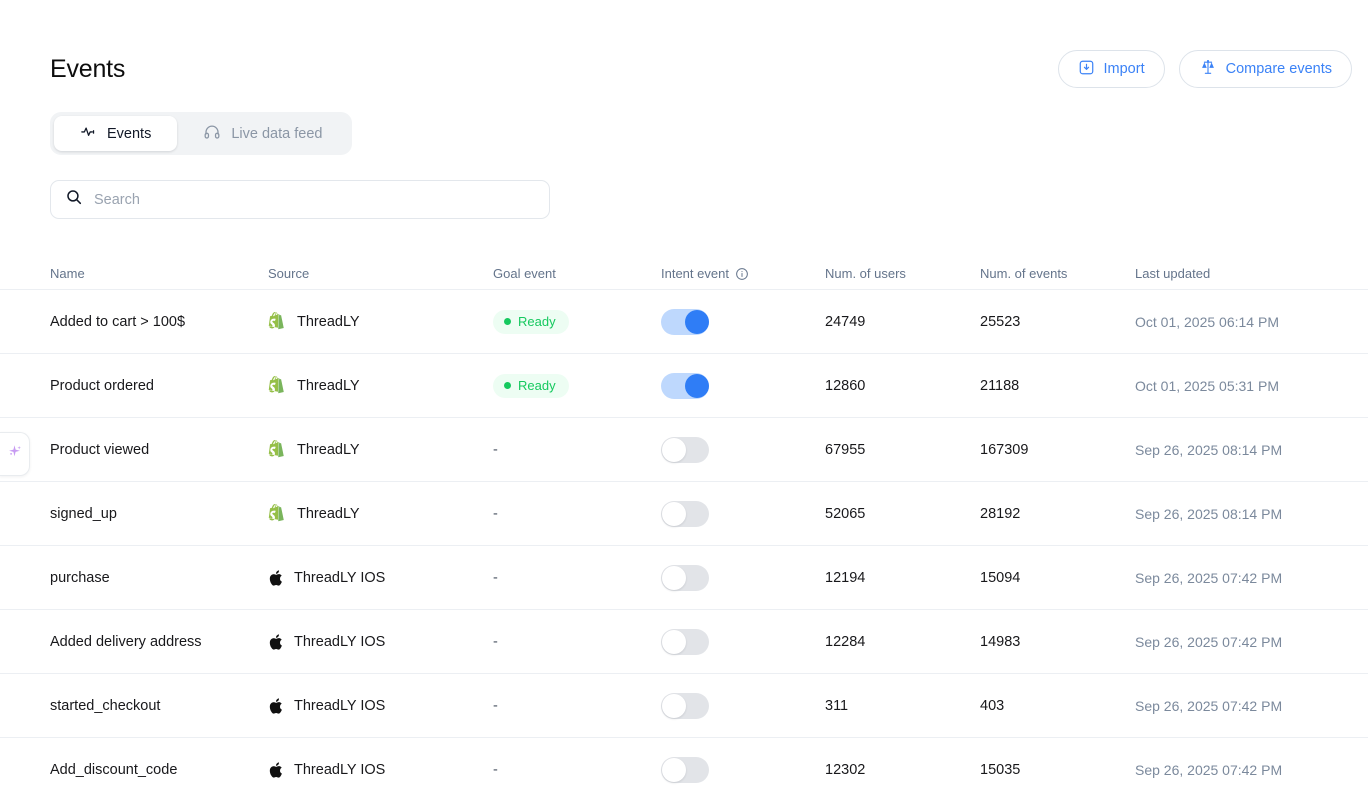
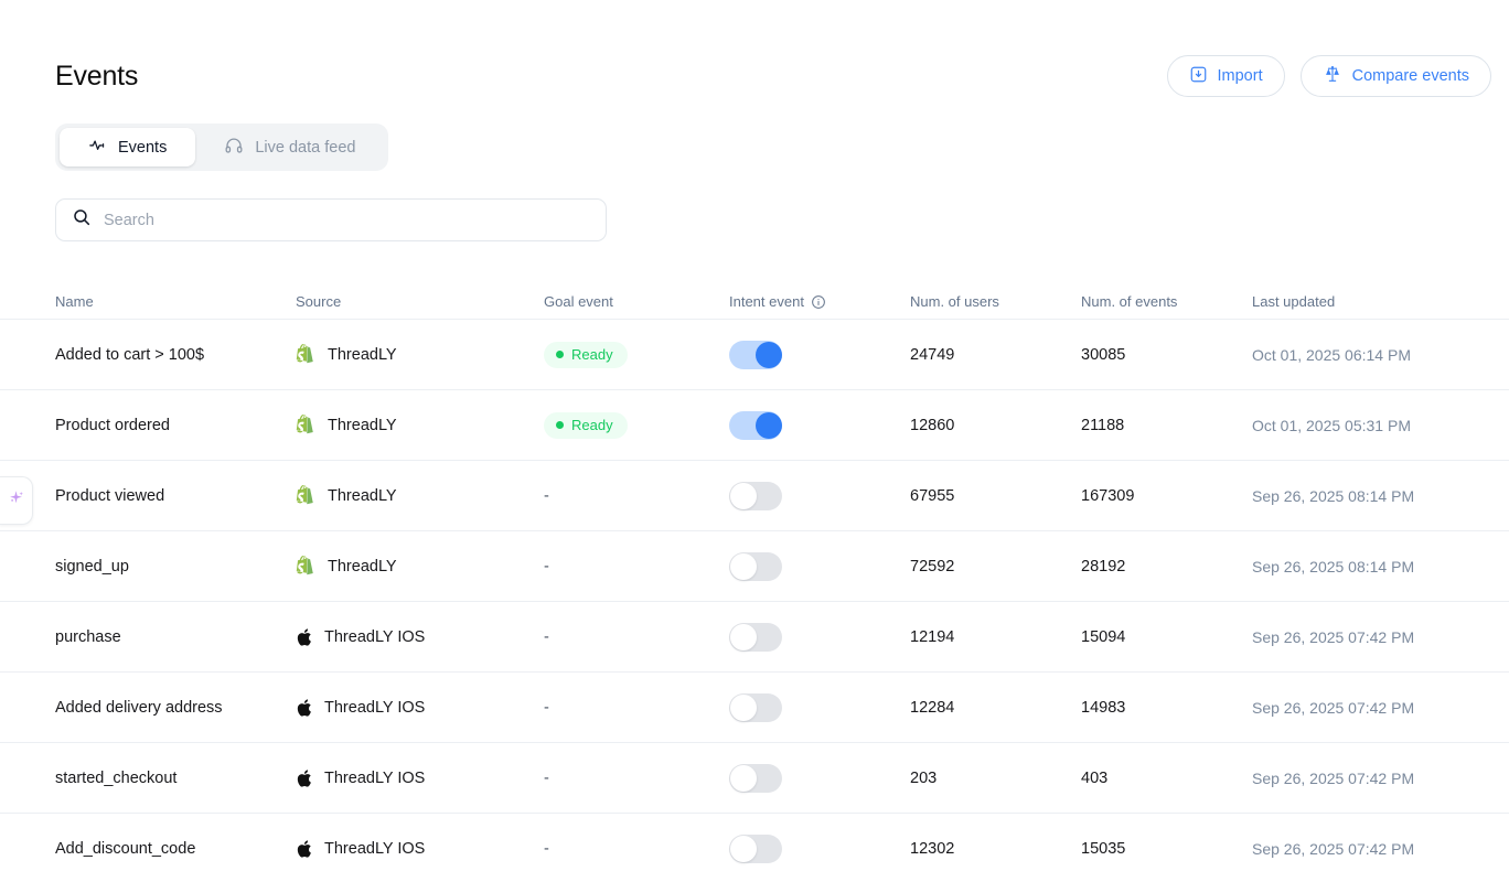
  Events
  Import
  Compare events
  Events
  Live data feed
  Search
  Name
  Source
  Goal event
  Intent event
  Num. of users
  Num. of events
  Last updated
  Added to cart > 100$
  ThreadLY
  Ready
  24749
- 25523
+ 30085
  Oct 01, 2025 06:14 PM
  Product ordered
  ThreadLY
  Ready
  12860
  21188
  Oct 01, 2025 05:31 PM
  Product viewed
  ThreadLY
  -
  67955
  167309
  Sep 26, 2025 08:14 PM
  signed_up
  ThreadLY
  -
- 52065
+ 72592
  28192
  Sep 26, 2025 08:14 PM
  purchase
  ThreadLY IOS
  -
  12194
  15094
  Sep 26, 2025 07:42 PM
  Added delivery address
  ThreadLY IOS
  -
  12284
  14983
  Sep 26, 2025 07:42 PM
  started_checkout
  ThreadLY IOS
  -
- 311
+ 203
  403
  Sep 26, 2025 07:42 PM
  Add_discount_code
  ThreadLY IOS
  -
  12302
  15035
  Sep 26, 2025 07:42 PM
